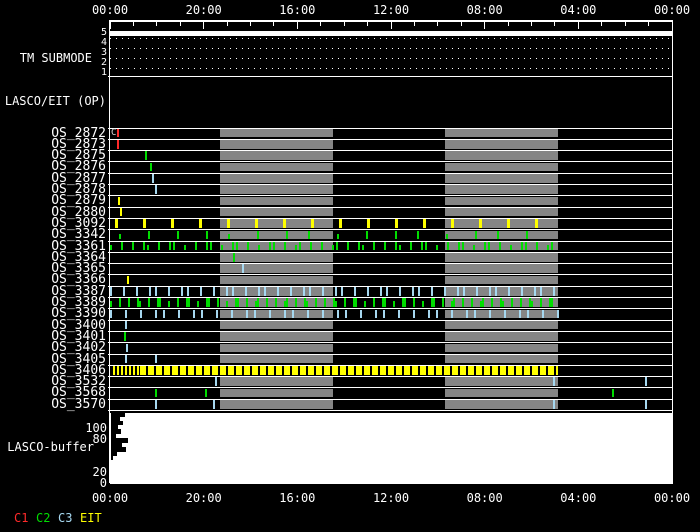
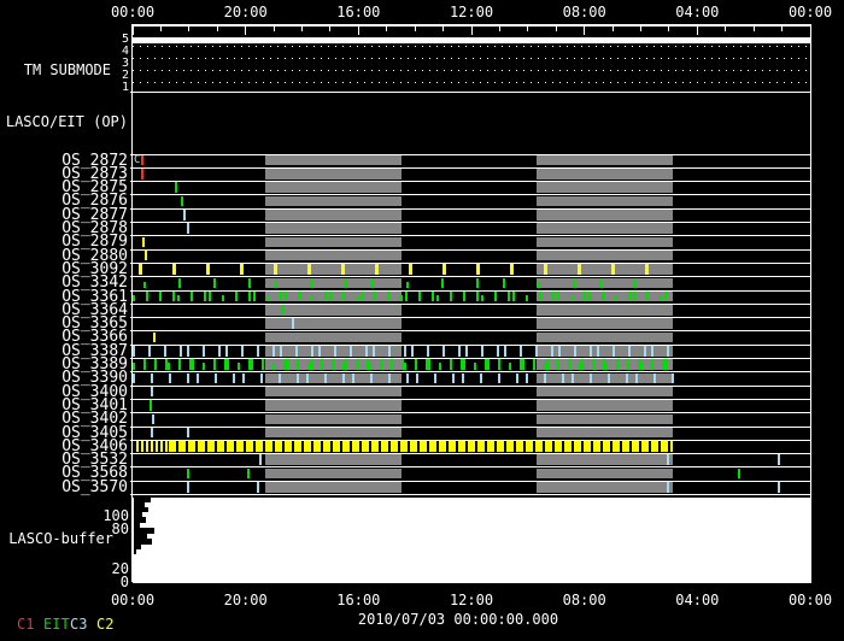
  TM SUBMODE
  LASCO/EIT (OP)
  LASCO-buffer
+ 2010/07/03 00:00:00.000
  00:00
  00:00
  20:00
  20:00
  16:00
  16:00
  12:00
  12:00
  08:00
  08:00
  04:00
  04:00
  00:00
  00:00
  5
  4
  3
  2
  1
  OS_2872
  C
  OS_2873
  OS_2875
  OS_2876
  OS_2877
  OS_2878
  OS_2879
  OS_2880
  OS_3092
  OS_3342
  OS_3361
  OS_3364
  OS_3365
  OS_3366
  OS_3387
  OS_3389
  OS_3390
  OS_3400
  OS_3401
  OS_3402
  OS_3405
  OS_3406
  OS_3532
  OS_3568
  OS_3570
  100
  80
  20
  0
  C1
- C2
+ EIT
  C3
- EIT
+ C2
